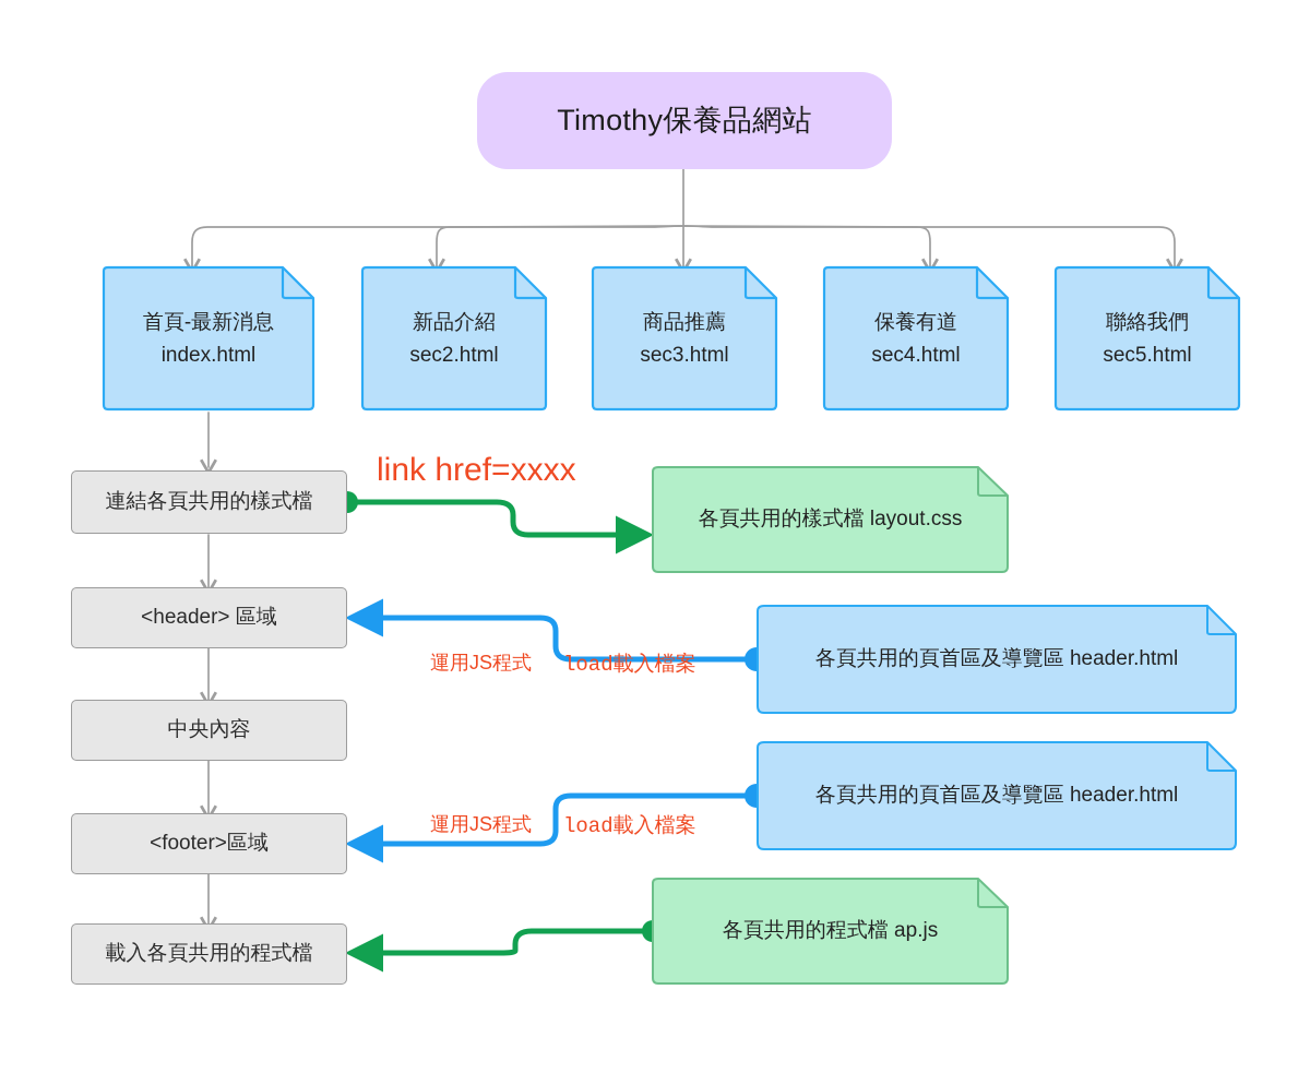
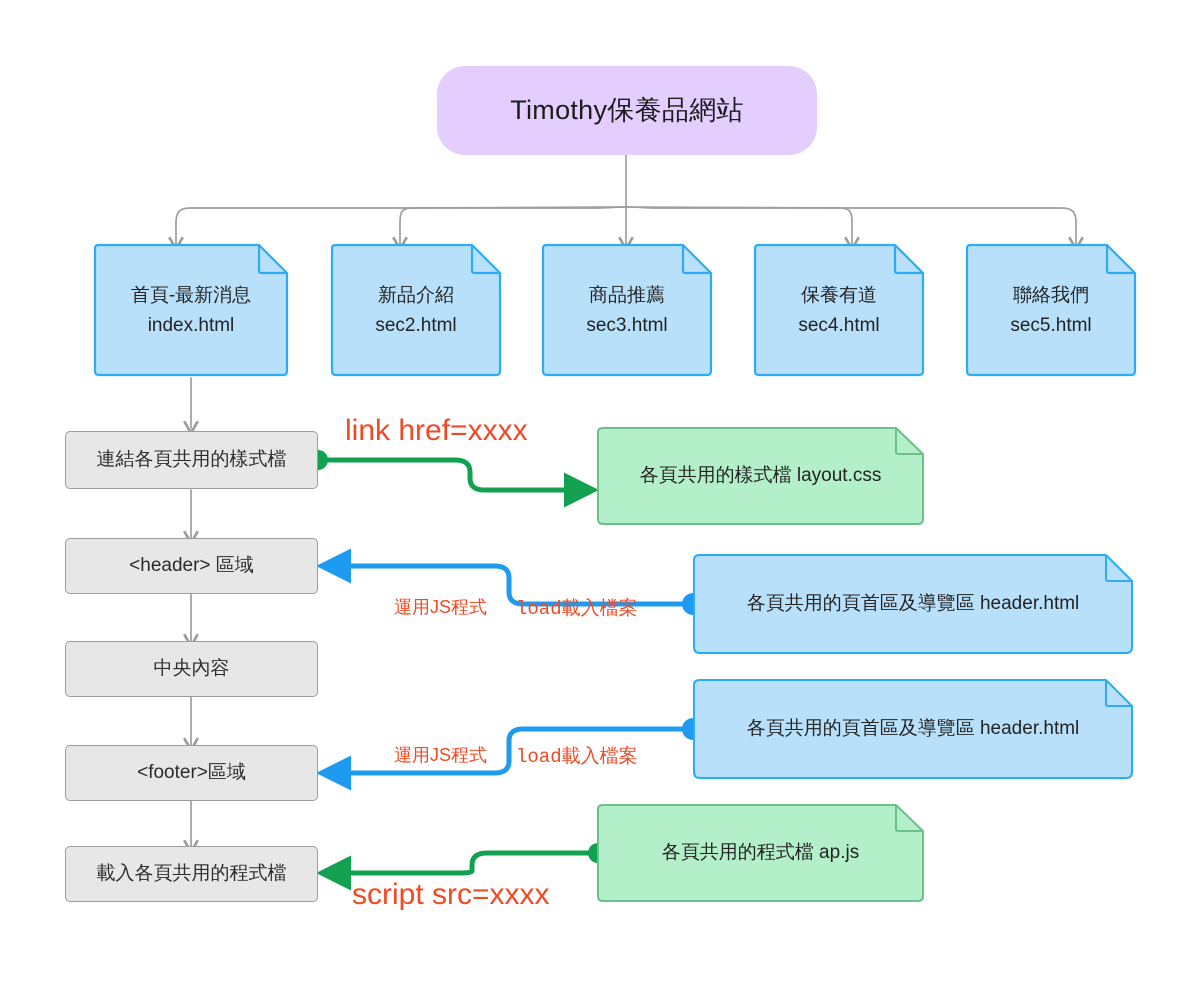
  Timothy保養品網站
  首頁-最新消息
  index.html
  新品介紹
  sec2.html
  商品推薦
  sec3.html
  保養有道
  sec4.html
  聯絡我們
  sec5.html
  連結各頁共用的樣式檔
  <header> 區域
  中央內容
  <footer>區域
  載入各頁共用的程式檔
  各頁共用的樣式檔 layout.css
  各頁共用的頁首區及導覽區 header.html
  各頁共用的頁首區及導覽區 header.html
  各頁共用的程式檔 ap.js
  link href=xxxx
+ script src=xxxx
  運用JS程式
  load載入檔案
  運用JS程式
  load載入檔案
